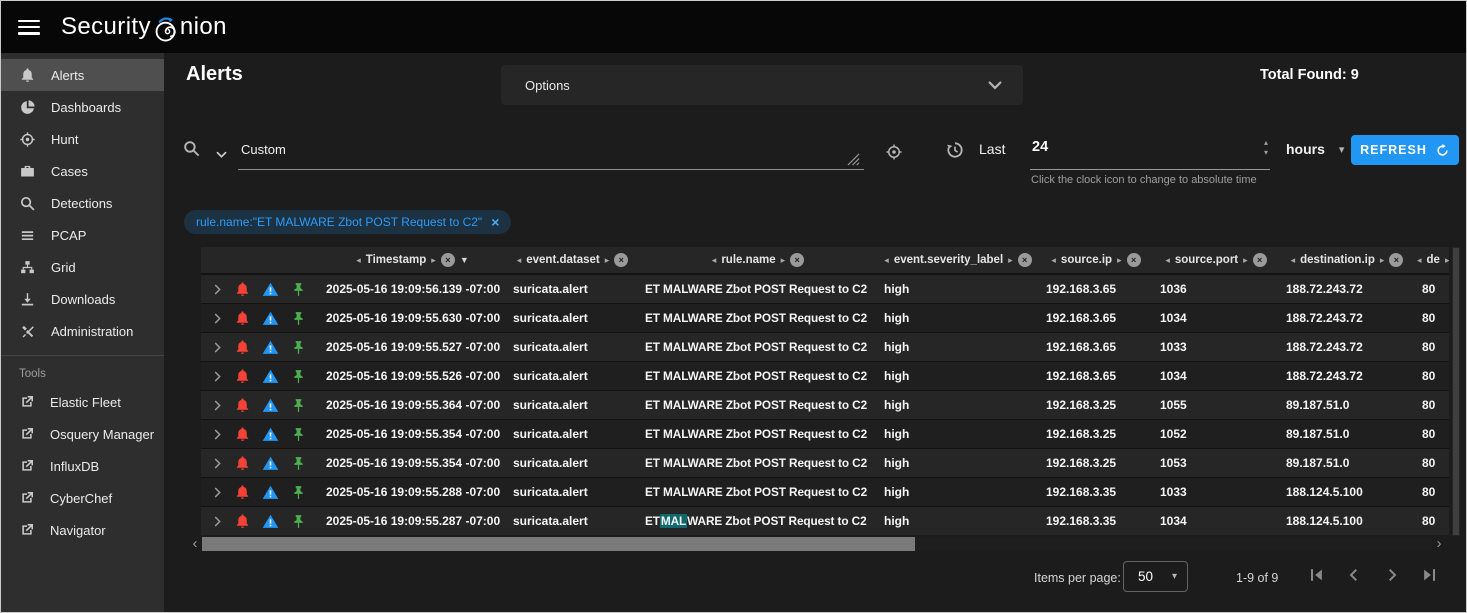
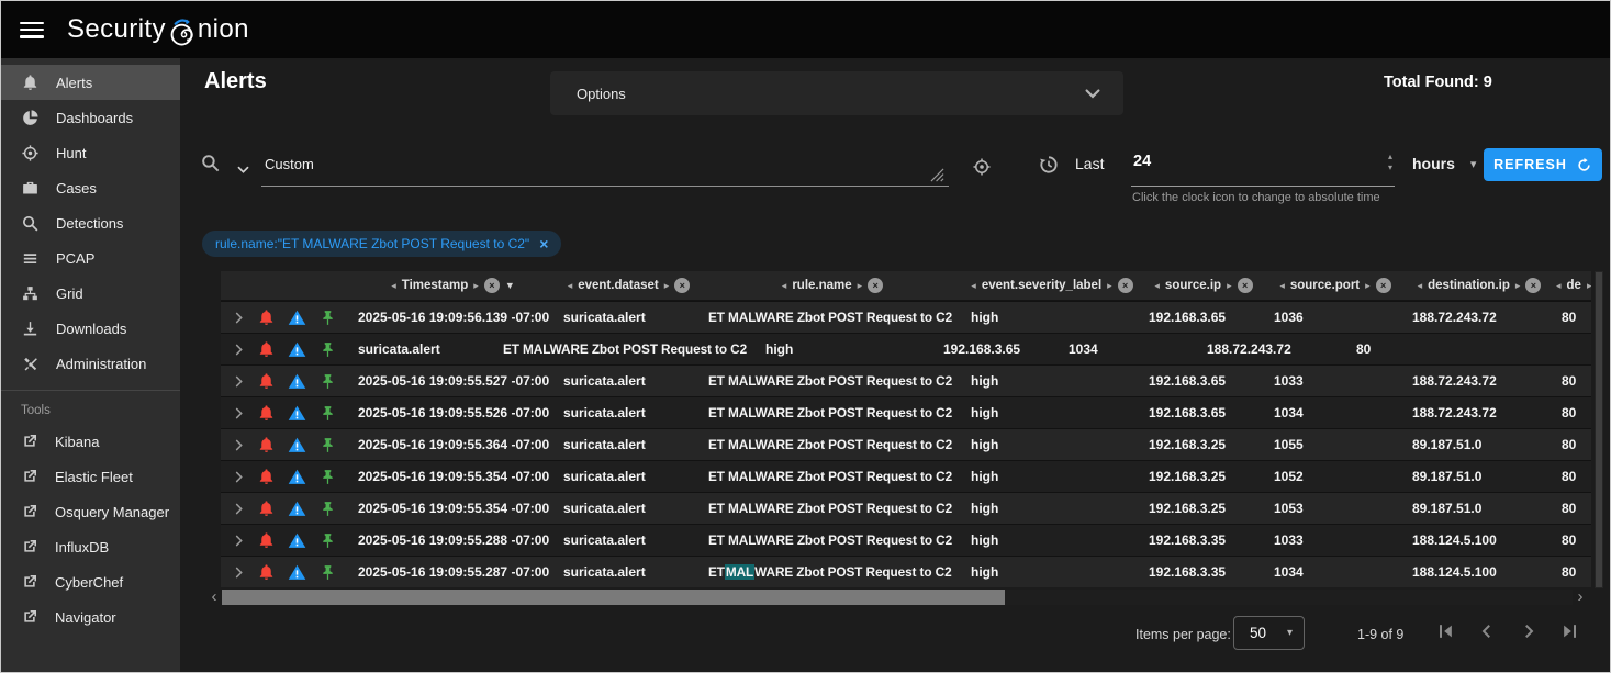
  Security
  nion
  Alerts
  Dashboards
  Hunt
  Cases
  Detections
  PCAP
  Grid
  Downloads
  Administration
  Tools
+ Kibana
  Elastic Fleet
  Osquery Manager
  InfluxDB
  CyberChef
  Navigator
  Alerts
  Options
  Total Found: 9
  Custom
  Last
  24
  ▴
  ▾
  Click the clock icon to change to absolute time
  hours
  ▾
  REFRESH
  rule.name:"ET MALWARE Zbot POST Request to C2"
  ×
  ◂
  Timestamp
  ▸
  ×
  ▼
  ◂
  event.dataset
  ▸
  ×
  ◂
  rule.name
  ▸
  ×
  ◂
  event.severity_label
  ▸
  ×
  ◂
  source.ip
  ▸
  ×
  ◂
  source.port
  ▸
  ×
  ◂
  destination.ip
  ▸
  ×
  ◂
  de
  ▸
  2025-05-16 19:09:56.139 -07:00
  suricata.alert
  ET MALWARE Zbot POST Request to C2
  high
  192.168.3.65
  1036
  188.72.243.72
  80
- 2025-05-16 19:09:55.630 -07:00
  suricata.alert
  ET MALWARE Zbot POST Request to C2
  high
  192.168.3.65
  1034
  188.72.243.72
  80
  2025-05-16 19:09:55.527 -07:00
  suricata.alert
  ET MALWARE Zbot POST Request to C2
  high
  192.168.3.65
  1033
  188.72.243.72
  80
  2025-05-16 19:09:55.526 -07:00
  suricata.alert
  ET MALWARE Zbot POST Request to C2
  high
  192.168.3.65
  1034
  188.72.243.72
  80
  2025-05-16 19:09:55.364 -07:00
  suricata.alert
  ET MALWARE Zbot POST Request to C2
  high
  192.168.3.25
  1055
  89.187.51.0
  80
  2025-05-16 19:09:55.354 -07:00
  suricata.alert
  ET MALWARE Zbot POST Request to C2
  high
  192.168.3.25
  1052
  89.187.51.0
  80
  2025-05-16 19:09:55.354 -07:00
  suricata.alert
  ET MALWARE Zbot POST Request to C2
  high
  192.168.3.25
  1053
  89.187.51.0
  80
  2025-05-16 19:09:55.288 -07:00
  suricata.alert
  ET MALWARE Zbot POST Request to C2
  high
  192.168.3.35
  1033
  188.124.5.100
  80
  2025-05-16 19:09:55.287 -07:00
  suricata.alert
  ET
  MAL
  WARE Zbot POST Request to C2
  high
  192.168.3.35
  1034
  188.124.5.100
  80
  ‹
  ›
  Items per page:
  50
  ▾
  1-9 of 9
